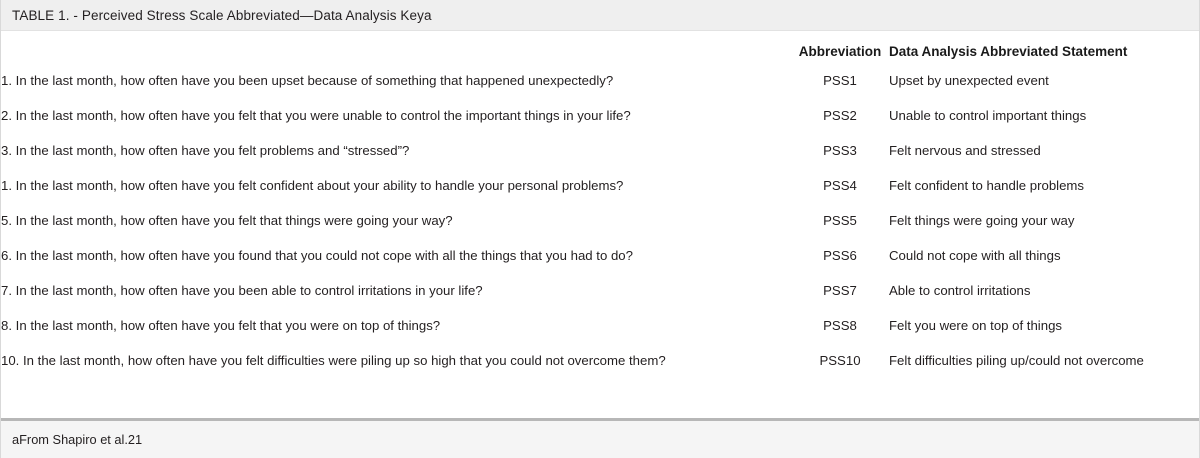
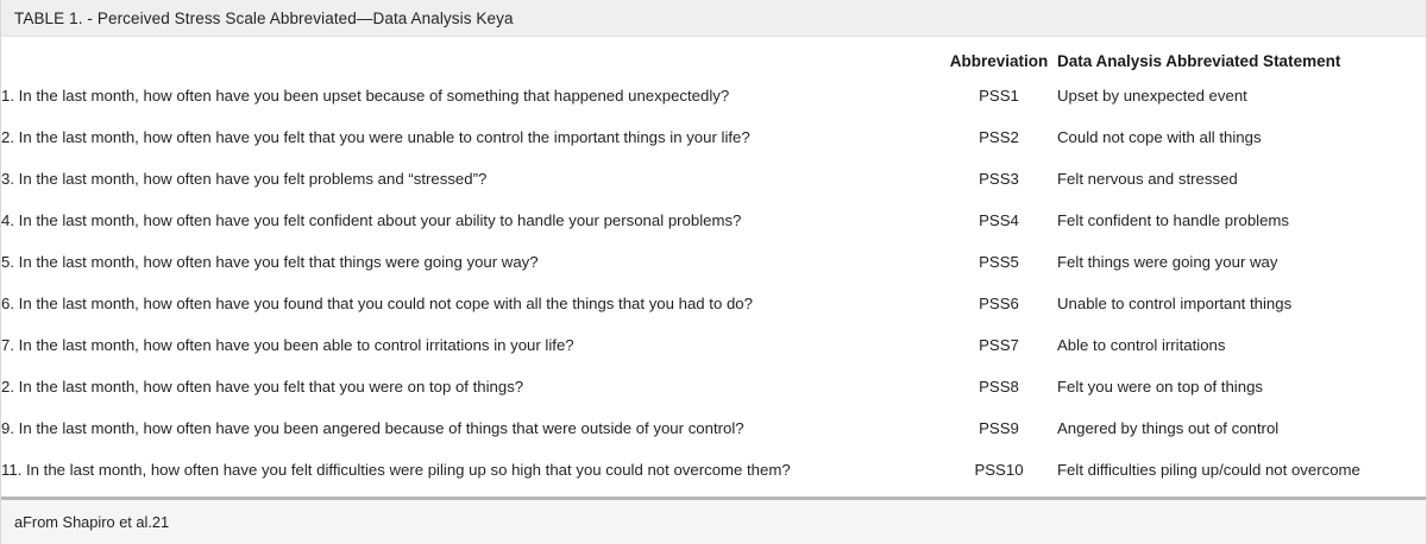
  TABLE 1. - Perceived Stress Scale Abbreviated—Data Analysis Keya
  	Abbreviation	Data Analysis Abbreviated Statement
  1. In the last month, how often have you been upset because of something that happened unexpectedly?	PSS1	Upset by unexpected event
- 2. In the last month, how often have you felt that you were unable to control the important things in your life?	PSS2	Unable to control important things
+ 2. In the last month, how often have you felt that you were unable to control the important things in your life?	PSS2	Could not cope with all things
  3. In the last month, how often have you felt problems and “stressed”?	PSS3	Felt nervous and stressed
- 1. In the last month, how often have you felt confident about your ability to handle your personal problems?	PSS4	Felt confident to handle problems
+ 4. In the last month, how often have you felt confident about your ability to handle your personal problems?	PSS4	Felt confident to handle problems
  5. In the last month, how often have you felt that things were going your way?	PSS5	Felt things were going your way
- 6. In the last month, how often have you found that you could not cope with all the things that you had to do?	PSS6	Could not cope with all things
+ 6. In the last month, how often have you found that you could not cope with all the things that you had to do?	PSS6	Unable to control important things
  7. In the last month, how often have you been able to control irritations in your life?	PSS7	Able to control irritations
- 8. In the last month, how often have you felt that you were on top of things?	PSS8	Felt you were on top of things
+ 2. In the last month, how often have you felt that you were on top of things?	PSS8	Felt you were on top of things
+ 9. In the last month, how often have you been angered because of things that were outside of your control?	PSS9	Angered by things out of control
- 10. In the last month, how often have you felt difficulties were piling up so high that you could not overcome them?	PSS10	Felt difficulties piling up/could not overcome
+ 11. In the last month, how often have you felt difficulties were piling up so high that you could not overcome them?	PSS10	Felt difficulties piling up/could not overcome
  aFrom Shapiro et al.21
